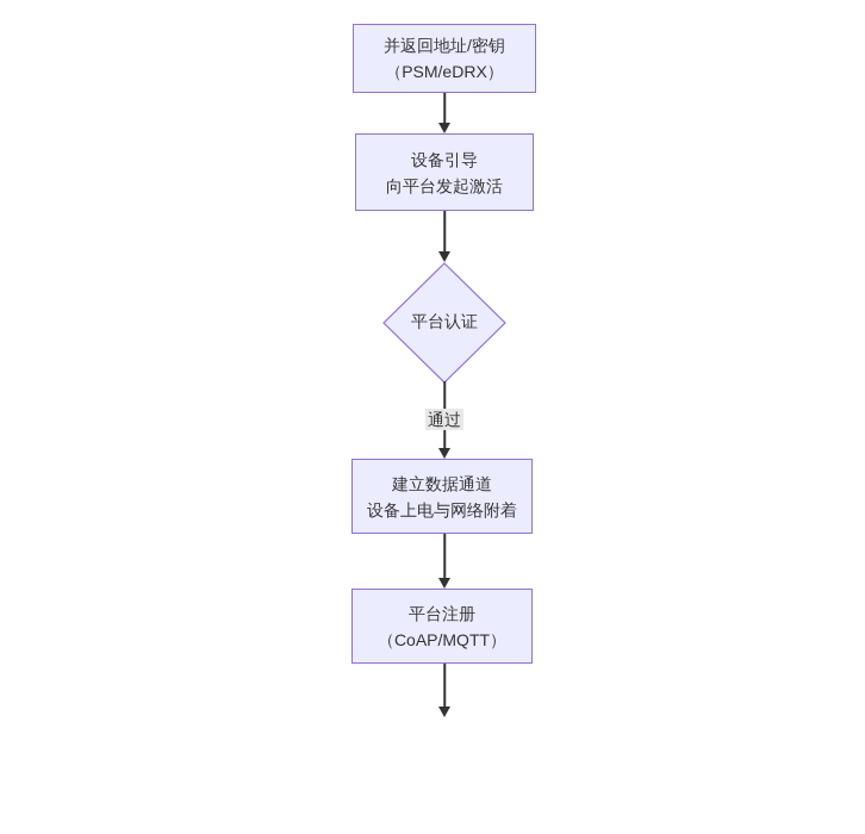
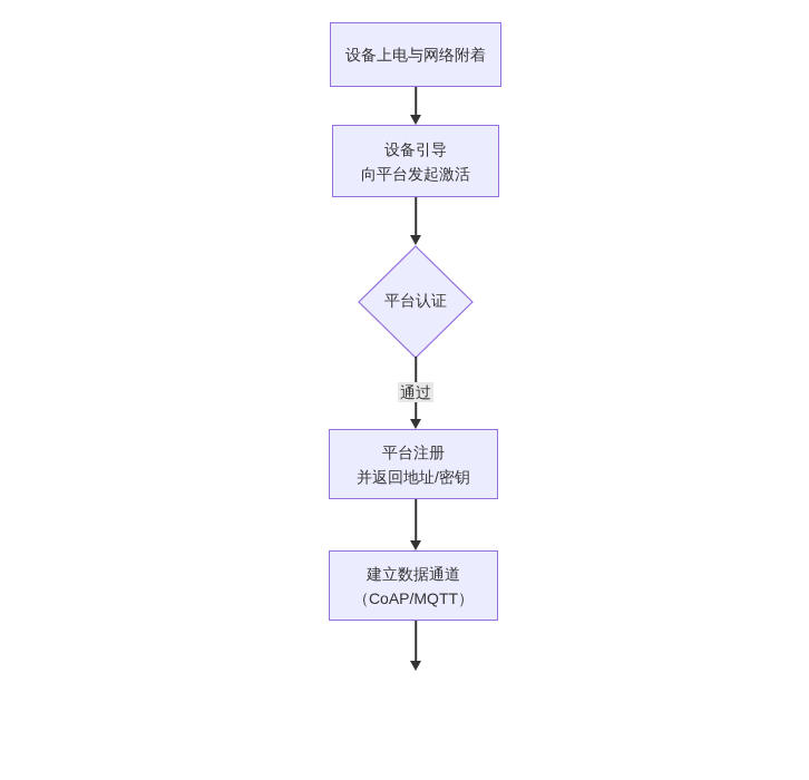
- 并返回地址/密钥
+ 设备上电与网络附着
- （PSM/eDRX）
  设备引导
  向平台发起激活
  平台认证
  通过
- 建立数据通道
+ 平台注册
- 设备上电与网络附着
+ 并返回地址/密钥
- 平台注册
+ 建立数据通道
  （CoAP/MQTT）
